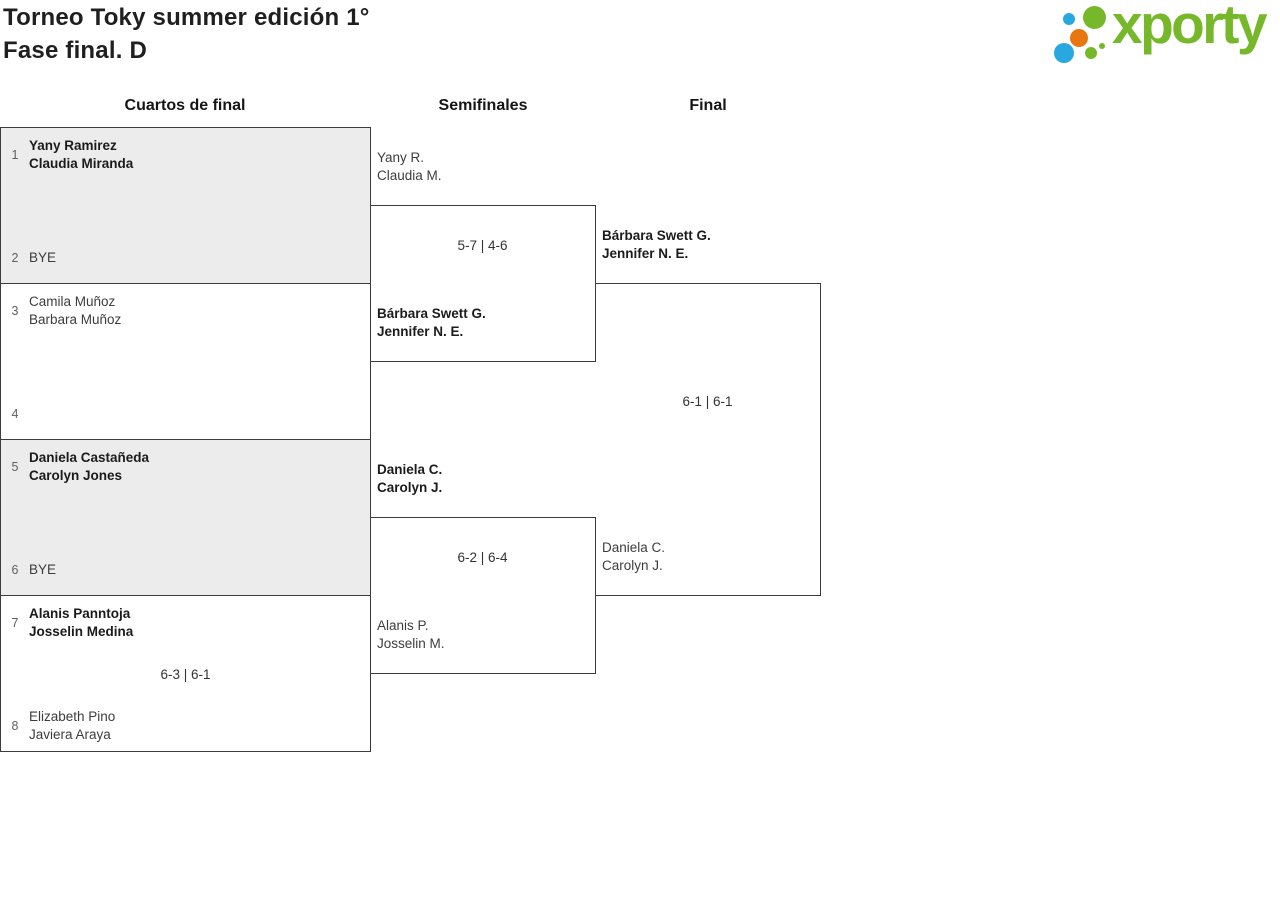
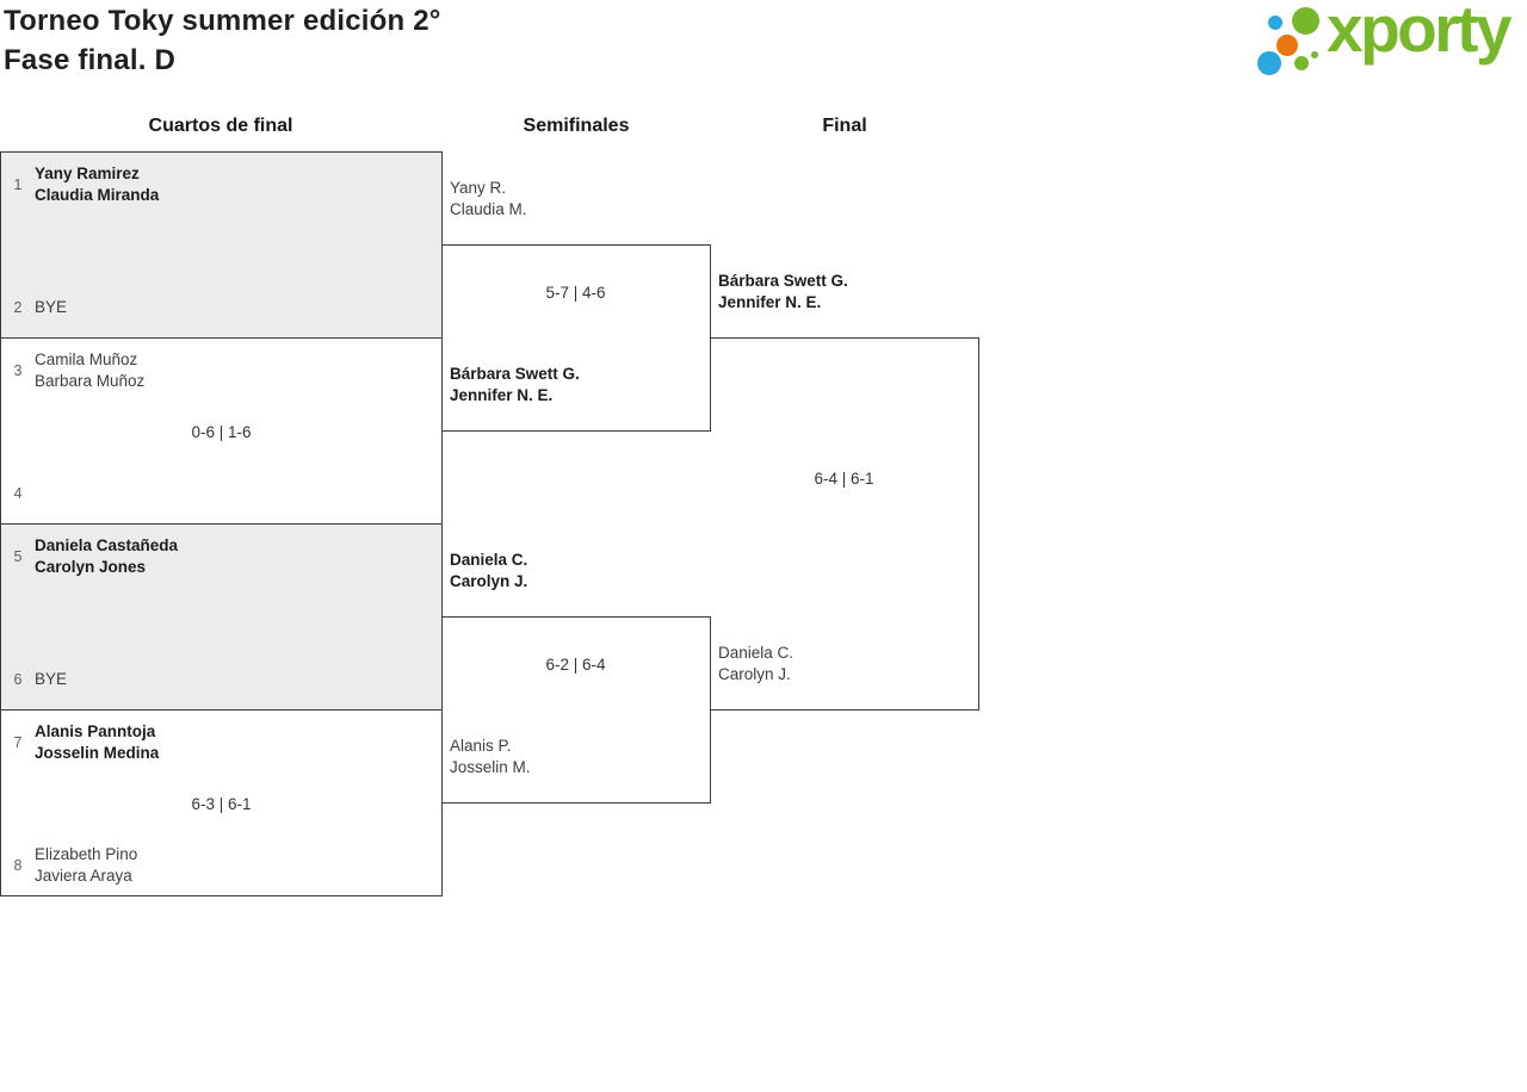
- Torneo Toky summer edición 1°
+ Torneo Toky summer edición 2°
  Fase final. D
  xporty
  Cuartos de final
  Semifinales
  Final
  1
  Yany Ramirez
  Claudia Miranda
  2
  BYE
  3
  Camila Muñoz
  Barbara Muñoz
+ 0-6 | 1-6
  4
  5
  Daniela Castañeda
  Carolyn Jones
  6
  BYE
  7
  Alanis Panntoja
  Josselin Medina
  6-3 | 6-1
  8
  Elizabeth Pino
  Javiera Araya
  Yany R.
  Claudia M.
  5-7 | 4-6
  Bárbara Swett G.
  Jennifer N. E.
  Daniela C.
  Carolyn J.
  6-2 | 6-4
  Alanis P.
  Josselin M.
  Bárbara Swett G.
  Jennifer N. E.
- 6-1 | 6-1
+ 6-4 | 6-1
  Daniela C.
  Carolyn J.
